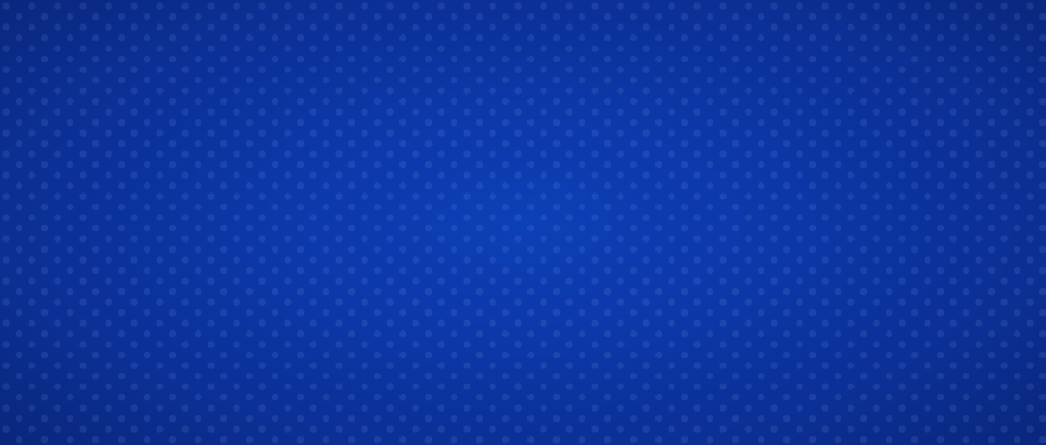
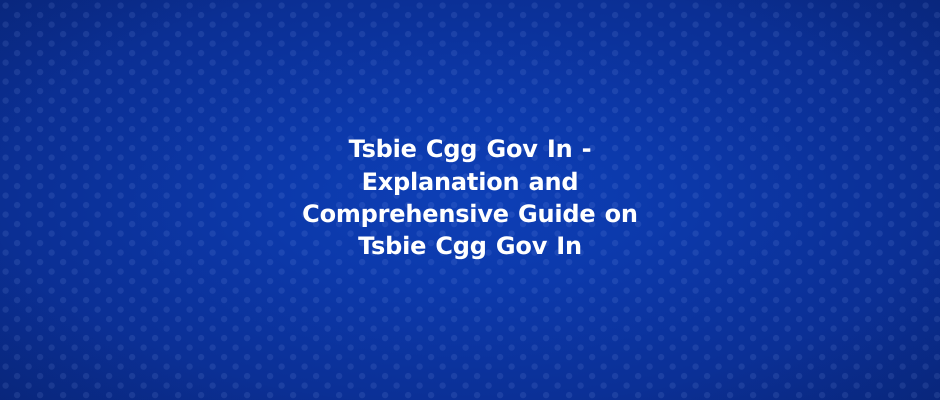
+ Tsbie Cgg Gov In -
+ Explanation and
+ Comprehensive Guide on
+ Tsbie Cgg Gov In
